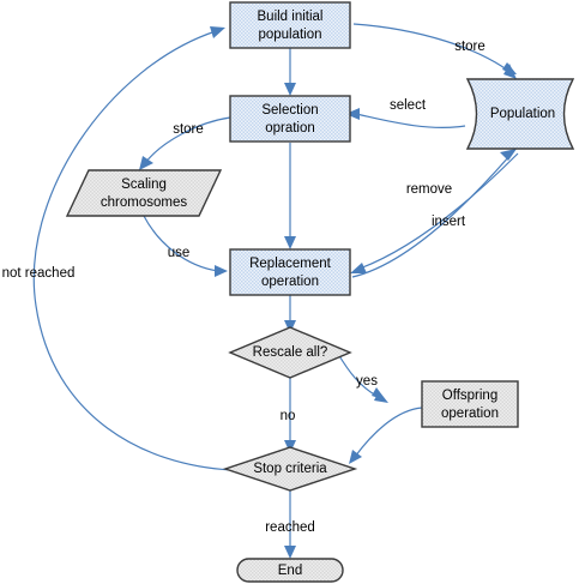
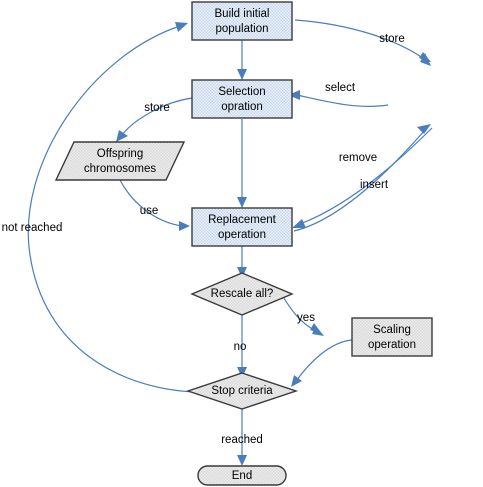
  Build initial
  population
  Selection
  opration
- Population
- Scaling
+ Offspring
  chromosomes
  Replacement
  operation
  Rescale all?
- Offspring
+ Scaling
  operation
  Stop criteria
  End
  store
  select
  store
  remove
  insert
  use
  not reached
  yes
  no
  reached
